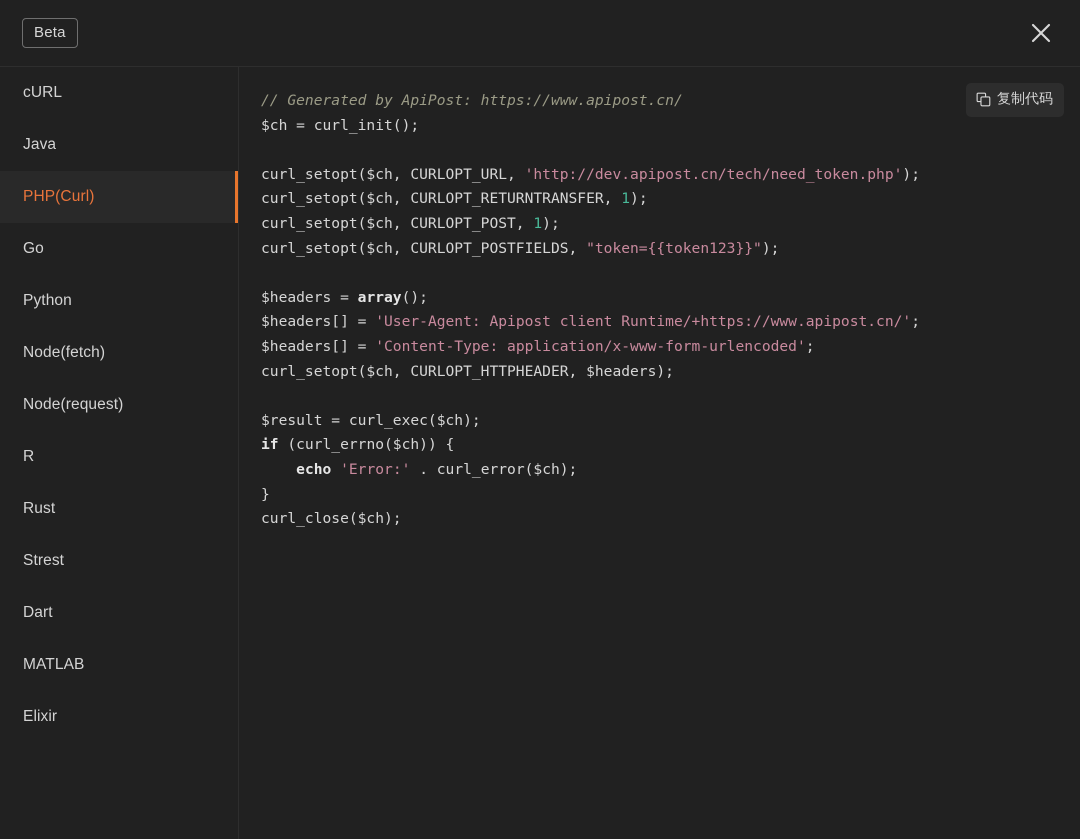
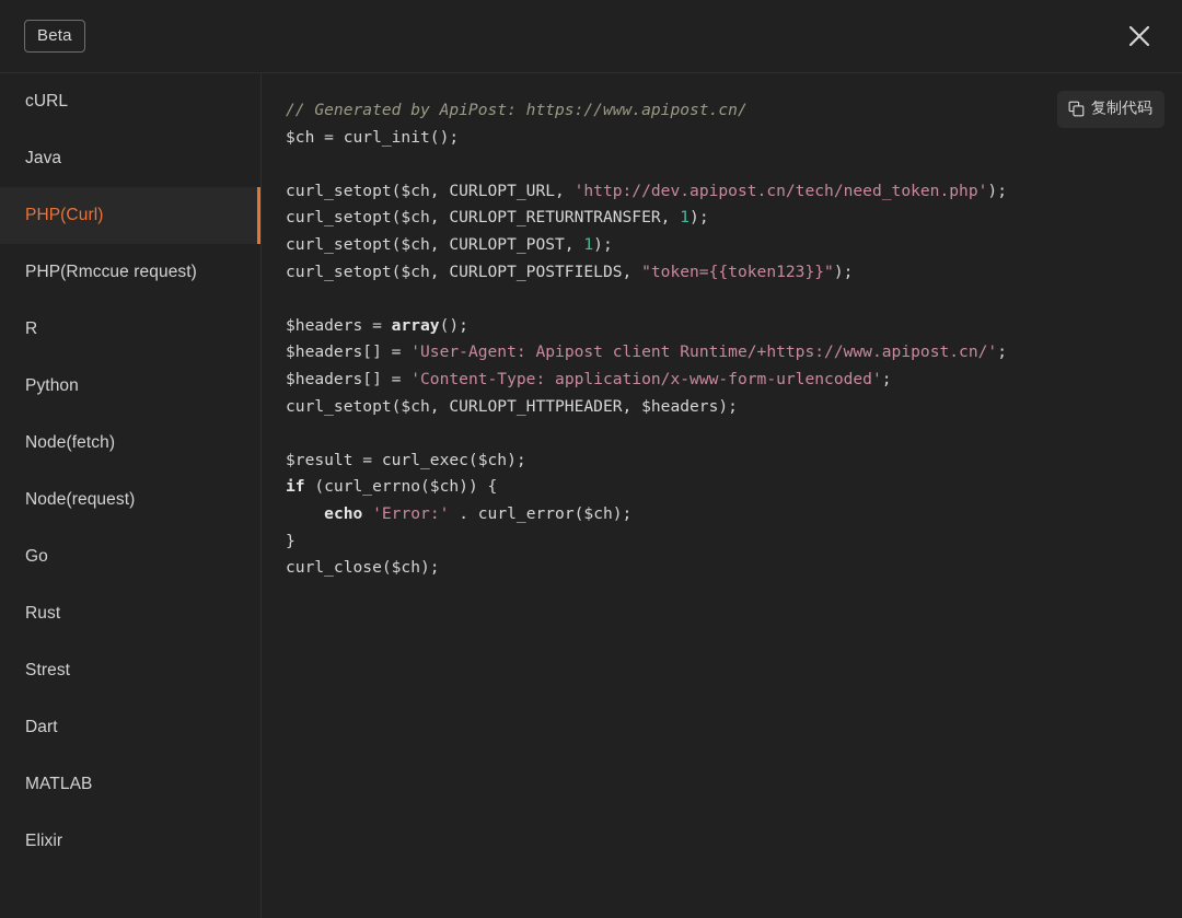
  Beta
  cURL
  Java
  PHP(Curl)
+ PHP(Rmccue request)
- Go
+ R
  Python
  Node(fetch)
  Node(request)
- R
+ Go
  Rust
  Strest
  Dart
  MATLAB
  Elixir
  复制代码
  // Generated by ApiPost: https://www.apipost.cn/ $ch = curl_init(); curl_setopt($ch, CURLOPT_URL, 'http://dev.apipost.cn/tech/need_token.php'); curl_setopt($ch, CURLOPT_RETURNTRANSFER, 1); curl_setopt($ch, CURLOPT_POST, 1); curl_setopt($ch, CURLOPT_POSTFIELDS, "token={{token123}}"); $headers = array(); $headers[] = 'User-Agent: Apipost client Runtime/+https://www.apipost.cn/'; $headers[] = 'Content-Type: application/x-www-form-urlencoded'; curl_setopt($ch, CURLOPT_HTTPHEADER, $headers); $result = curl_exec($ch); if (curl_errno($ch)) { echo 'Error:' . curl_error($ch); } curl_close($ch);
